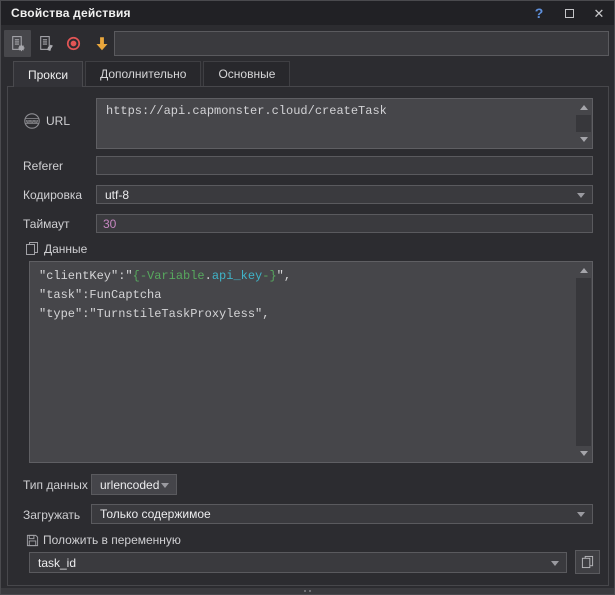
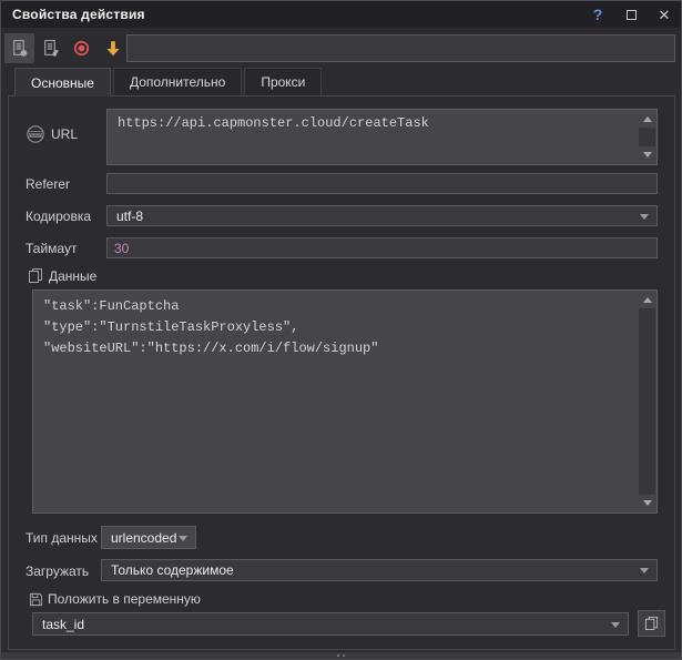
  Свойства действия
  ?
  ✕
- Прокси
+ Основные
  Дополнительно
- Основные
+ Прокси
  URL
  https://api.capmonster.cloud/createTask
  Referer
  Кодировка
  utf-8
  Таймаут
  30
  Данные
- "clientKey":"{-Variable.api_key-}",
  "task":FunCaptcha
  "type":"TurnstileTaskProxyless",
+ "websiteURL":"https://x.com/i/flow/signup"
  Тип данных
  urlencoded
  Загружать
  Только содержимое
  Положить в переменную
  task_id
